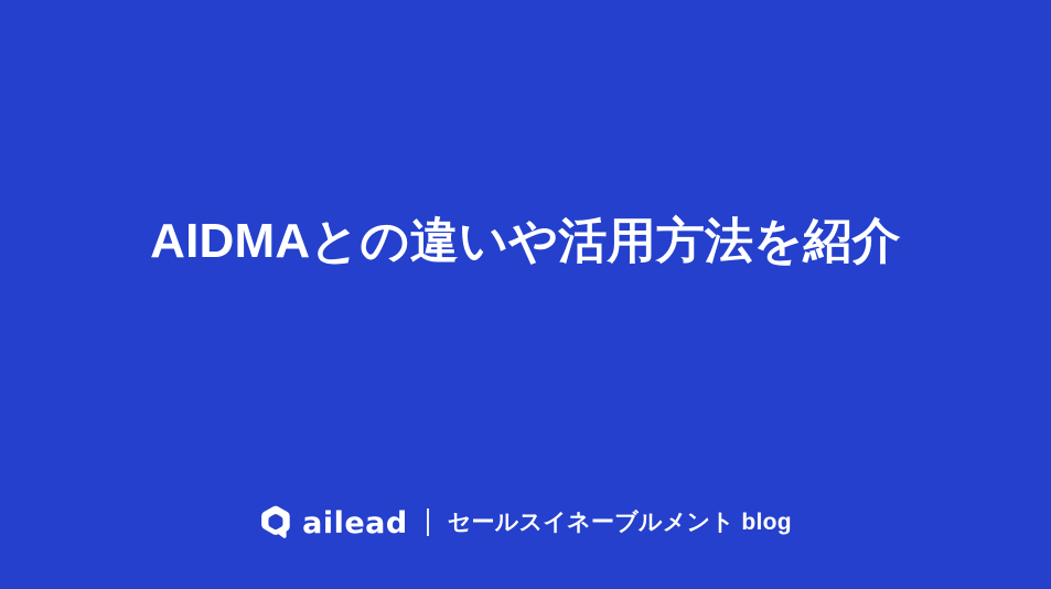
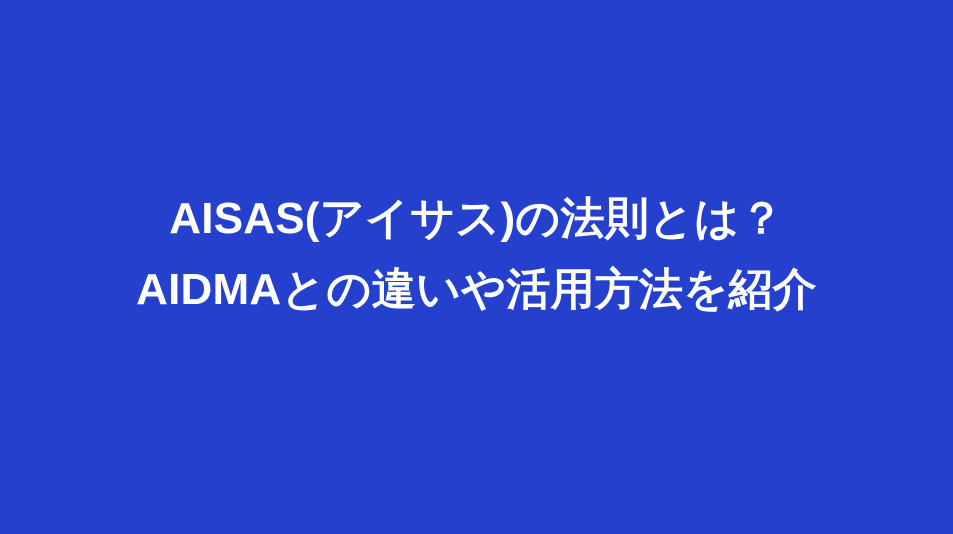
+ AISAS(アイサス)の法則とは？
  AIDMAとの違いや活用方法を紹介
- ailead
- セールスイネーブルメント blog
